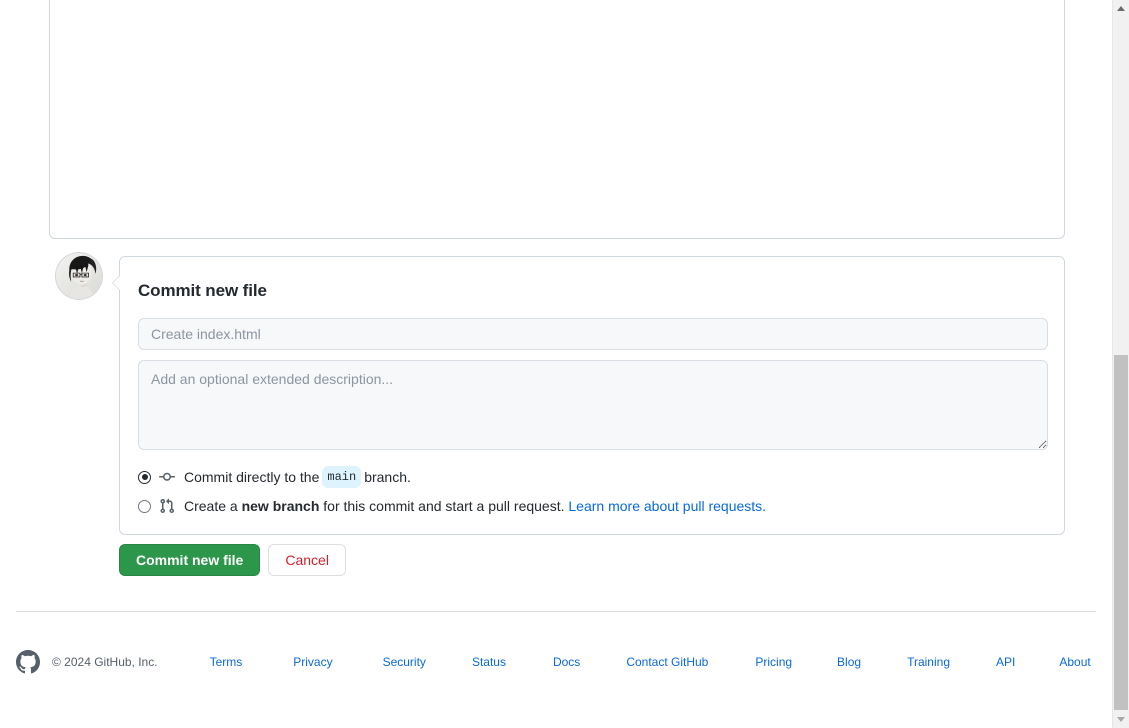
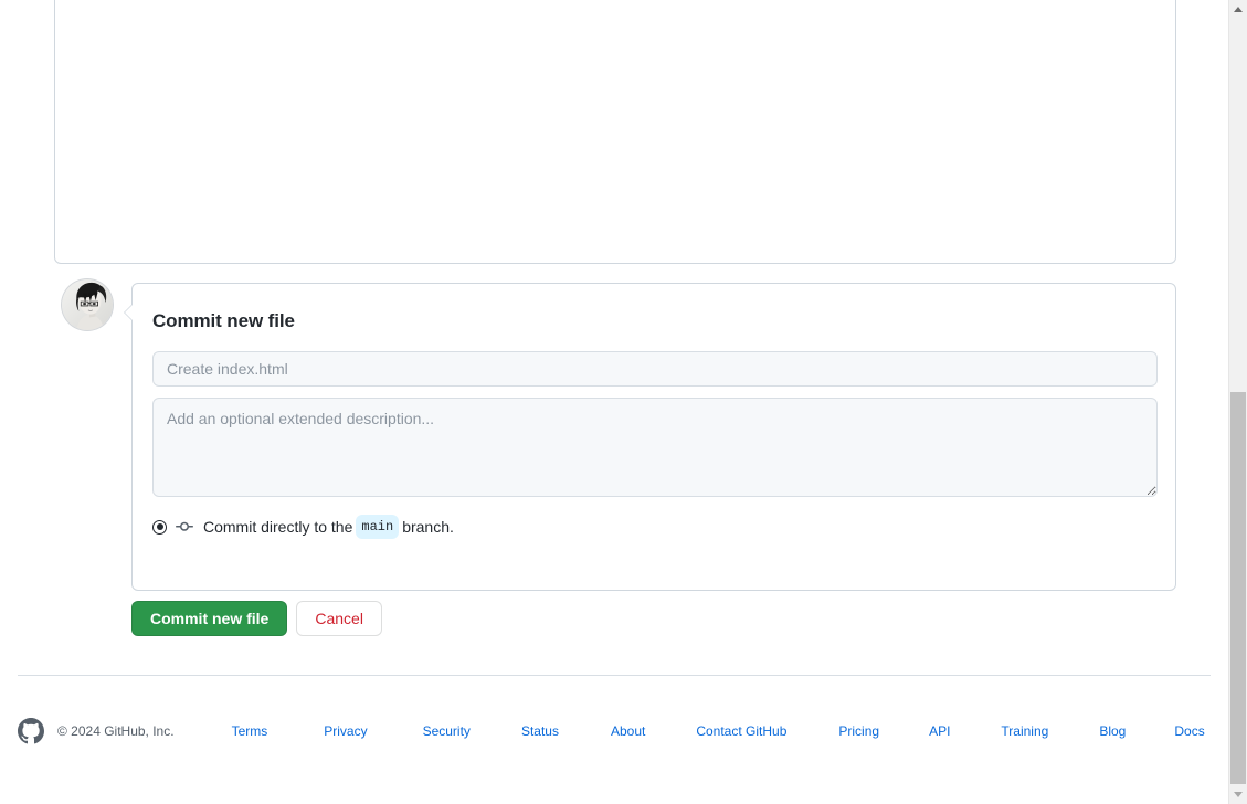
  Commit new file
  Create index.html
  Add an optional extended description...
  Commit directly to the
  main
  branch.
- Create a
- new branch
- for this commit and start a pull request.
- Learn more about pull requests.
  Commit new file
  Cancel
  © 2024 GitHub, Inc.
  Terms
  Privacy
  Security
  Status
- Docs
+ About
  Contact GitHub
  Pricing
- Blog
+ API
  Training
- API
+ Blog
- About
+ Docs
